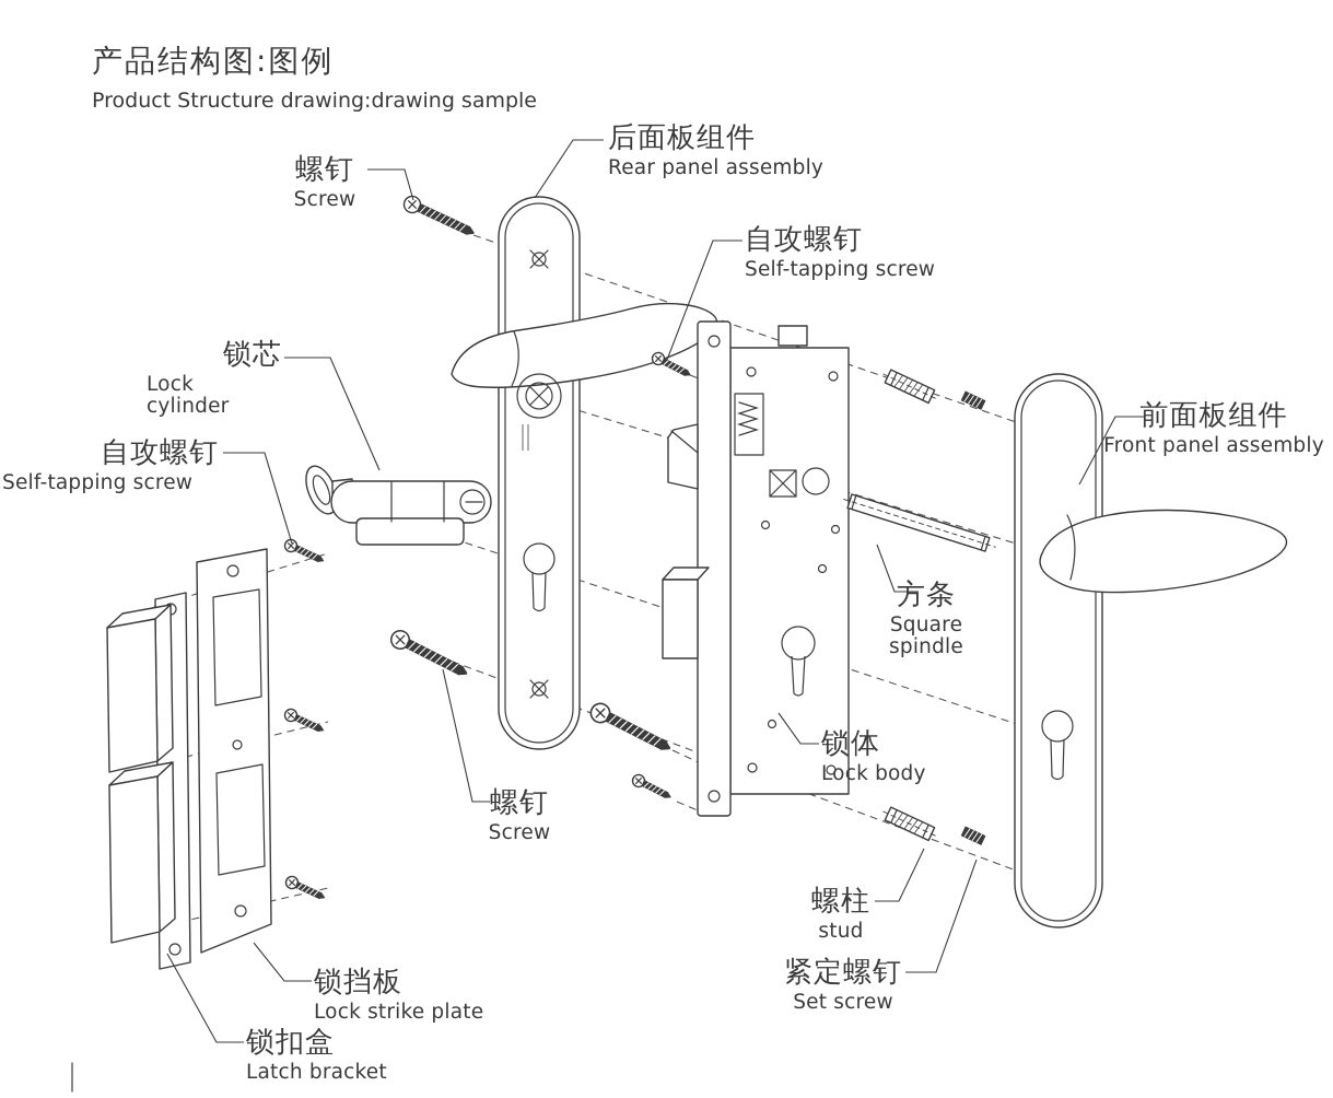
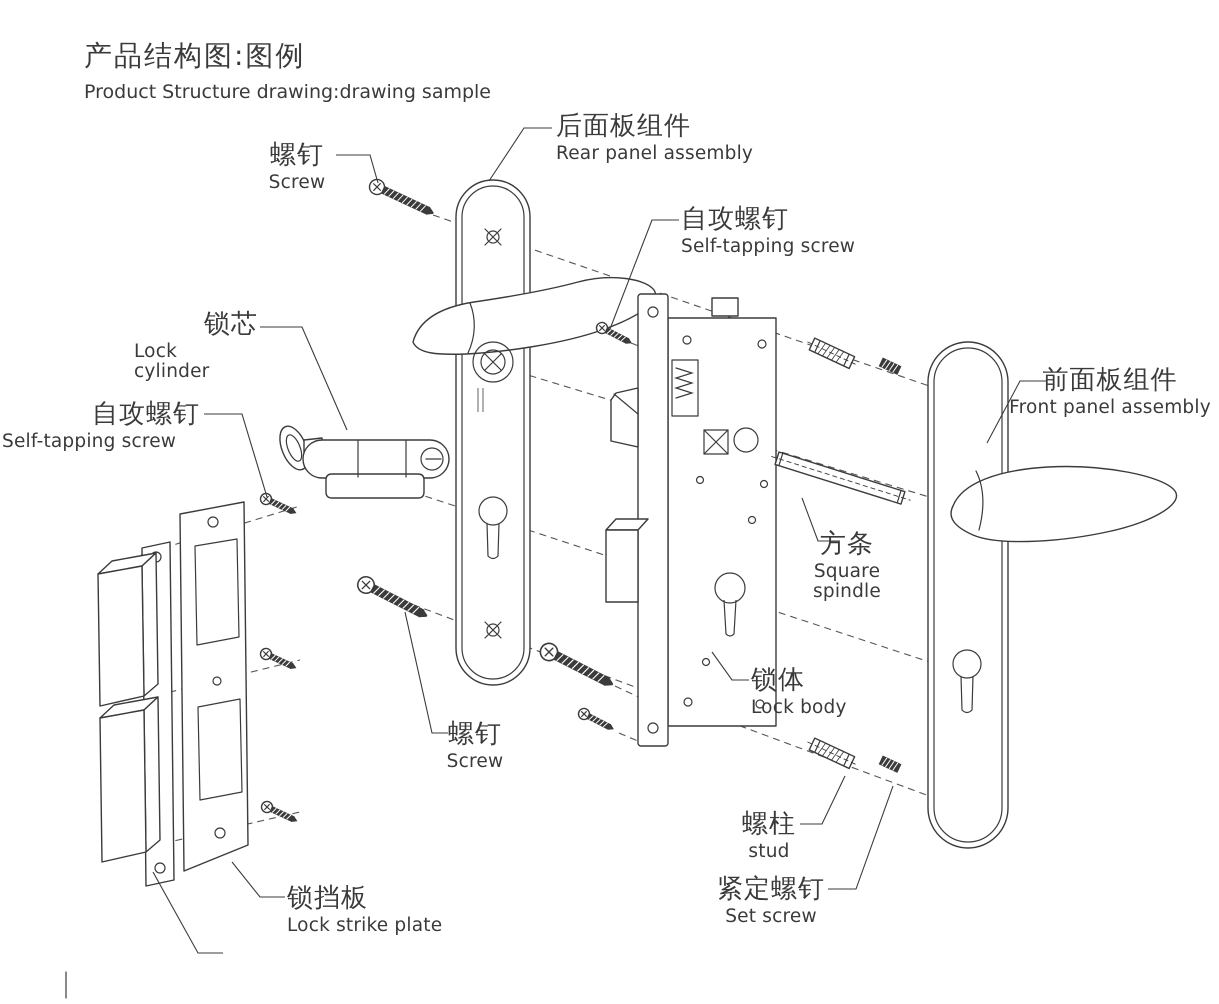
  产品结构图:图例
  Product Structure drawing:drawing sample
  螺钉
  Screw
  后面板组件
  Rear panel assembly
  自攻螺钉
  Self-tapping screw
  锁芯
  Lock cylinder
  自攻螺钉
  Self-tapping screw
  前面板组件
  Front panel assembly
  方条
  Square spindle
  螺钉
  Screw
  锁体
  Lock body
  螺柱
  stud
  紧定螺钉
  Set screw
  锁挡板
  Lock strike plate
- 锁扣盒
- Latch bracket
